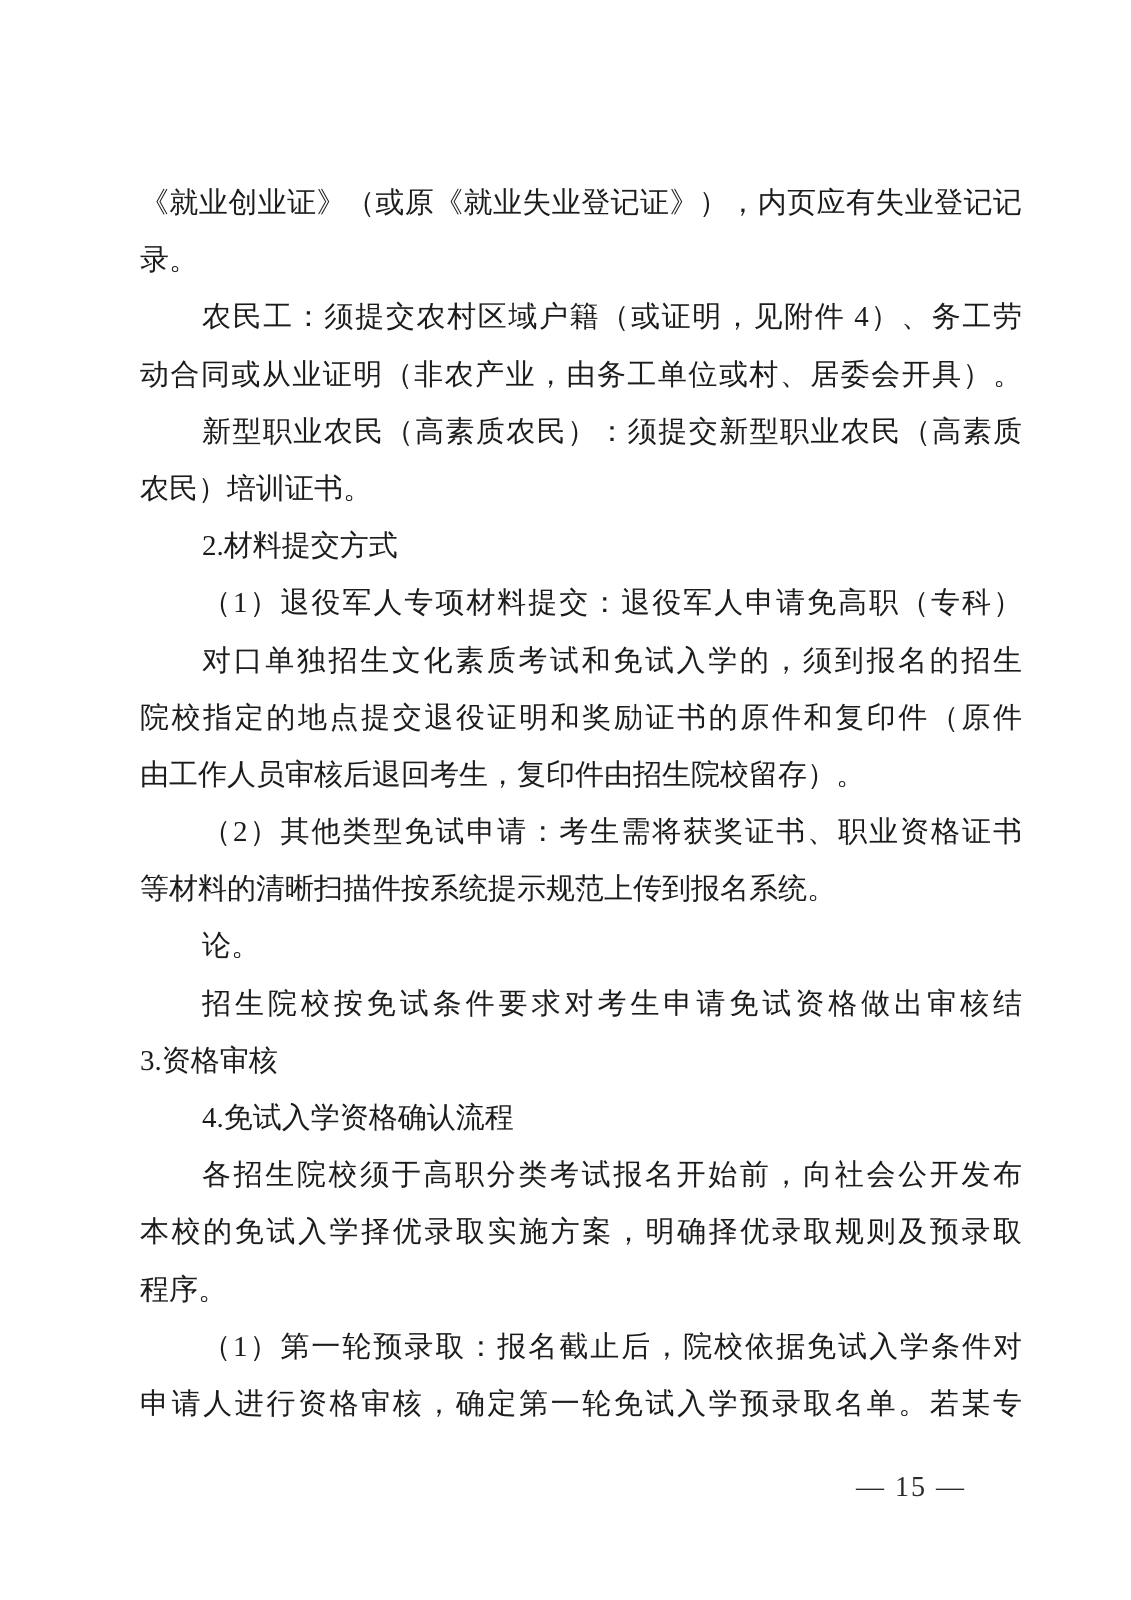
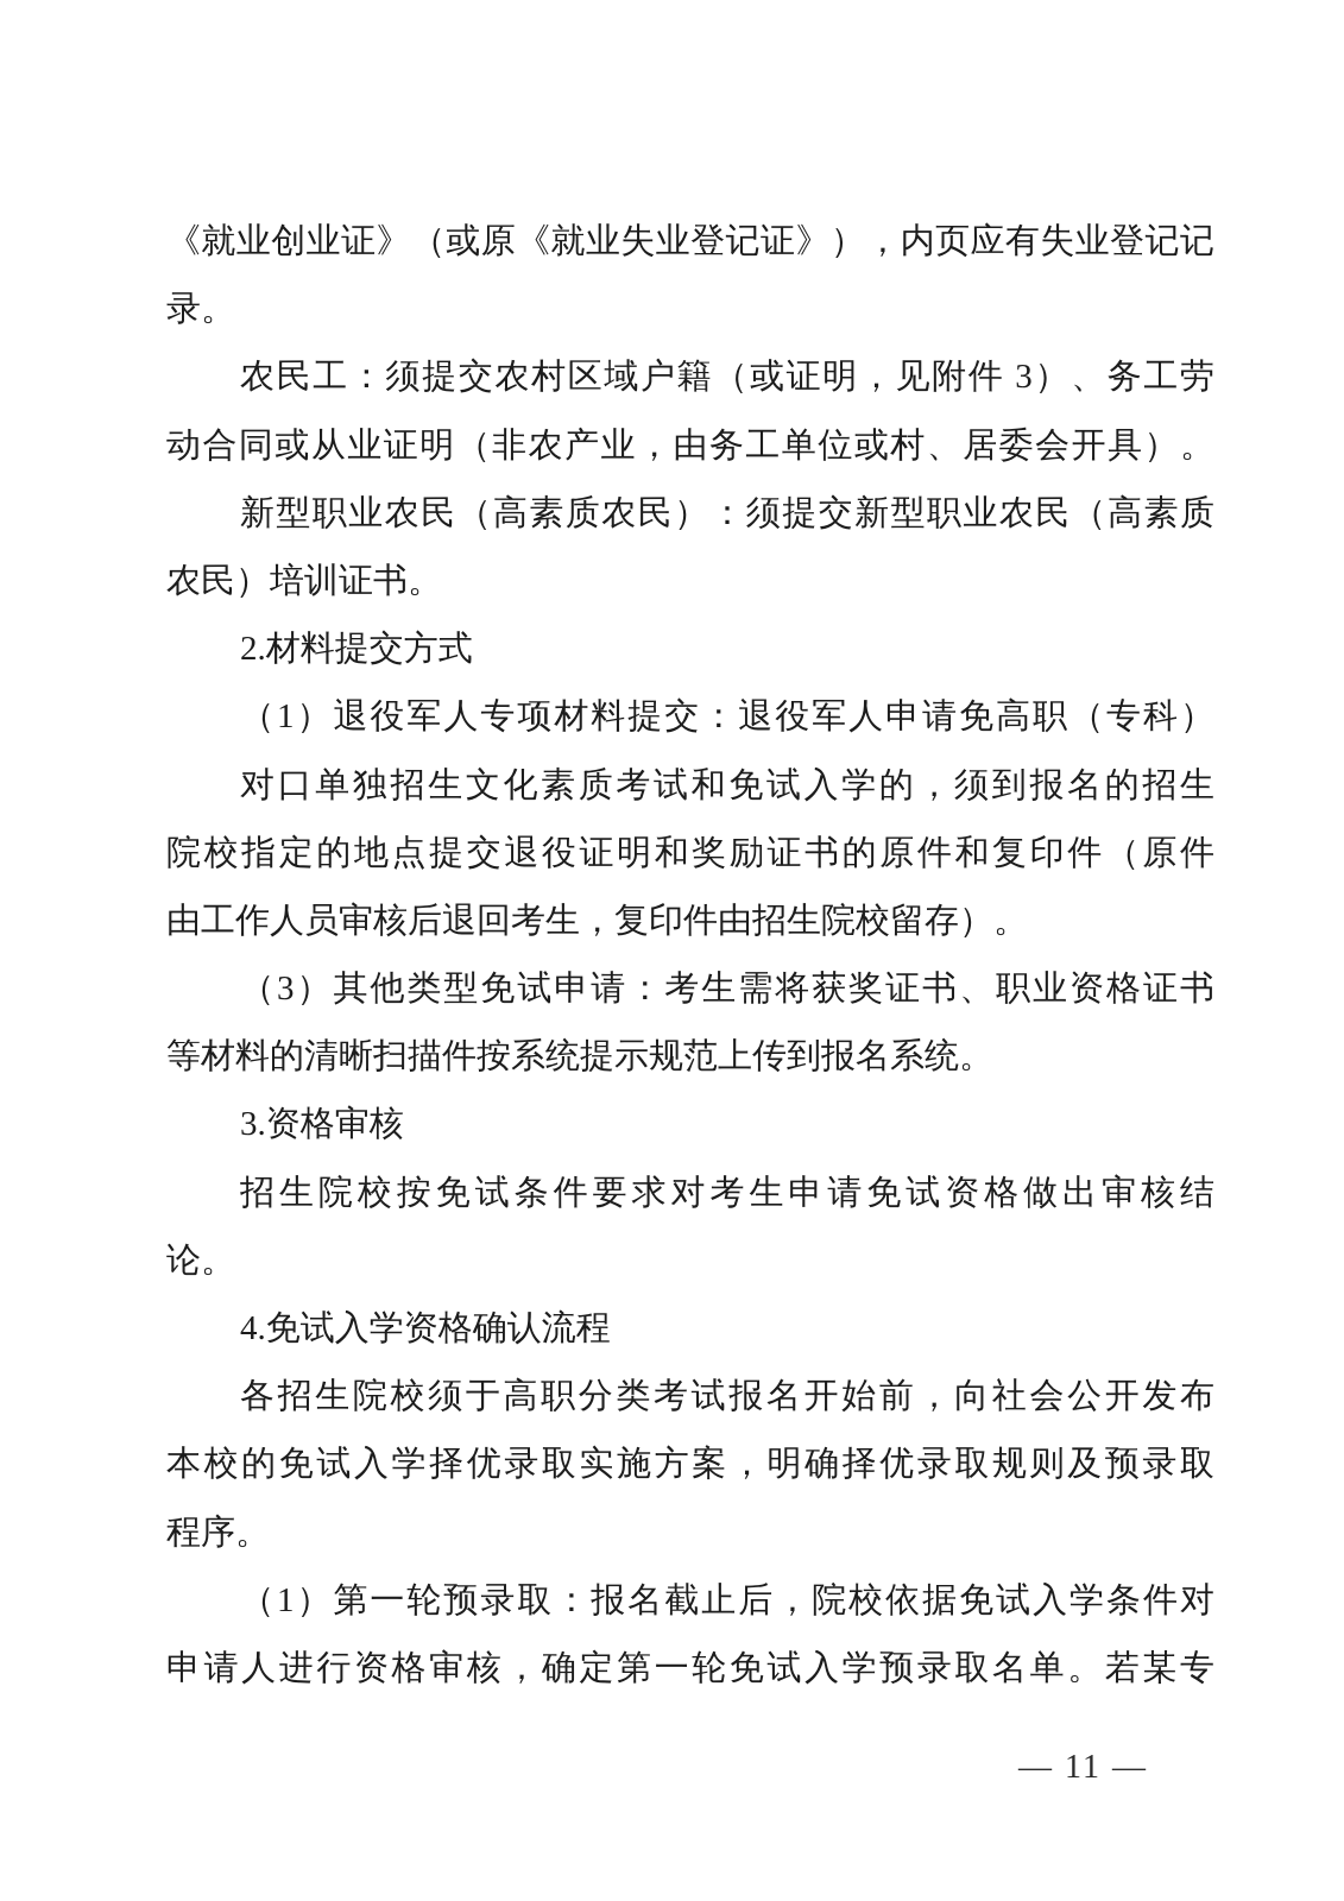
  《就业创业证》（或原《就业失业登记证》），内页应有失业登记记
  录。
- 农民工：须提交农村区域户籍（或证明，见附件 4）、务工劳
+ 农民工：须提交农村区域户籍（或证明，见附件 3）、务工劳
  动合同或从业证明（非农产业，由务工单位或村、居委会开具）。
  新型职业农民（高素质农民）：须提交新型职业农民（高素质
  农民）培训证书。
  2.材料提交方式
  （1）退役军人专项材料提交：退役军人申请免高职（专科）
  对口单独招生文化素质考试和免试入学的，须到报名的招生
  院校指定的地点提交退役证明和奖励证书的原件和复印件（原件
  由工作人员审核后退回考生，复印件由招生院校留存）。
- （2）其他类型免试申请：考生需将获奖证书、职业资格证书
+ （3）其他类型免试申请：考生需将获奖证书、职业资格证书
  等材料的清晰扫描件按系统提示规范上传到报名系统。
- 论。
+ 3.资格审核
  招生院校按免试条件要求对考生申请免试资格做出审核结
- 3.资格审核
+ 论。
  4.免试入学资格确认流程
  各招生院校须于高职分类考试报名开始前，向社会公开发布
  本校的免试入学择优录取实施方案，明确择优录取规则及预录取
  程序。
  （1）第一轮预录取：报名截止后，院校依据免试入学条件对
  申请人进行资格审核，确定第一轮免试入学预录取名单。若某专
- — 15 —
+ — 11 —
